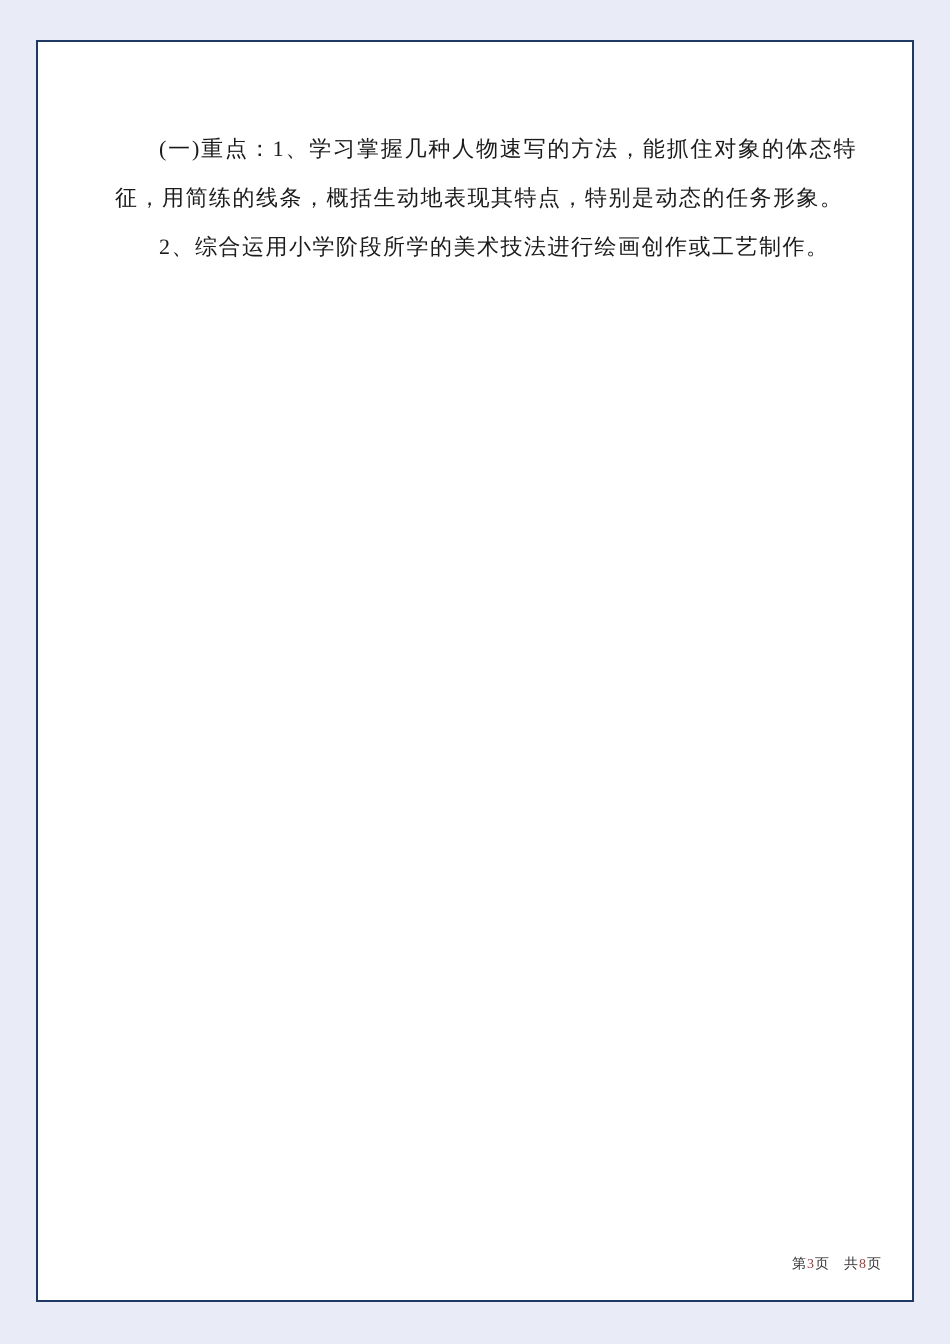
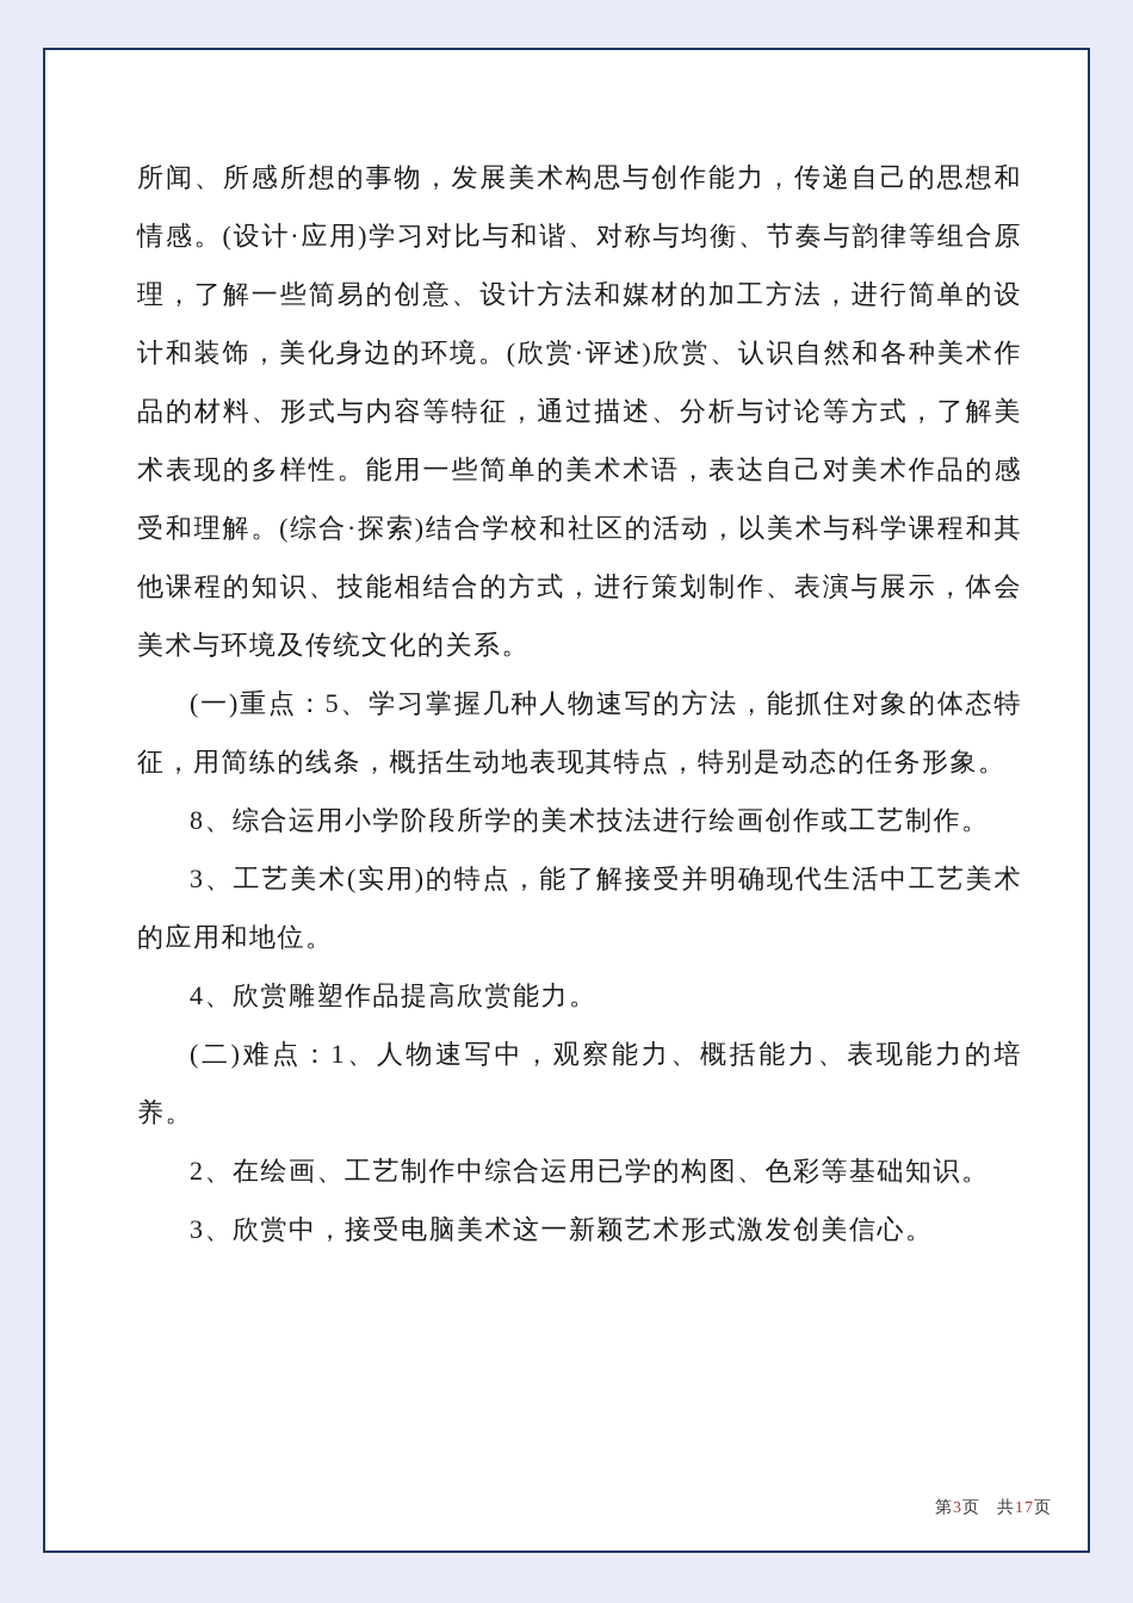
+ 所闻、所感所想的事物，发展美术构思与创作能力，传递自己的思想和情感。(设计·应用)学习对比与和谐、对称与均衡、节奏与韵律等组合原理，了解一些简易的创意、设计方法和媒材的加工方法，进行简单的设计和装饰，美化身边的环境。(欣赏·评述)欣赏、认识自然和各种美术作品的材料、形式与内容等特征，通过描述、分析与讨论等方式，了解美术表现的多样性。能用一些简单的美术术语，表达自己对美术作品的感受和理解。(综合·探索)结合学校和社区的活动，以美术与科学课程和其他课程的知识、技能相结合的方式，进行策划制作、表演与展示，体会美术与环境及传统文化的关系。
- (一)重点：1、学习掌握几种人物速写的方法，能抓住对象的体态特征，用简练的线条，概括生动地表现其特点，特别是动态的任务形象。
+ (一)重点：5、学习掌握几种人物速写的方法，能抓住对象的体态特征，用简练的线条，概括生动地表现其特点，特别是动态的任务形象。
- 2、综合运用小学阶段所学的美术技法进行绘画创作或工艺制作。
+ 8、综合运用小学阶段所学的美术技法进行绘画创作或工艺制作。
+ 3、工艺美术(实用)的特点，能了解接受并明确现代生活中工艺美术的应用和地位。
+ 4、欣赏雕塑作品提高欣赏能力。
+ (二)难点：1、人物速写中，观察能力、概括能力、表现能力的培养。
+ 2、在绘画、工艺制作中综合运用已学的构图、色彩等基础知识。
+ 3、欣赏中，接受电脑美术这一新颖艺术形式激发创美信心。
- 第3页 共8页
+ 第3页 共17页
